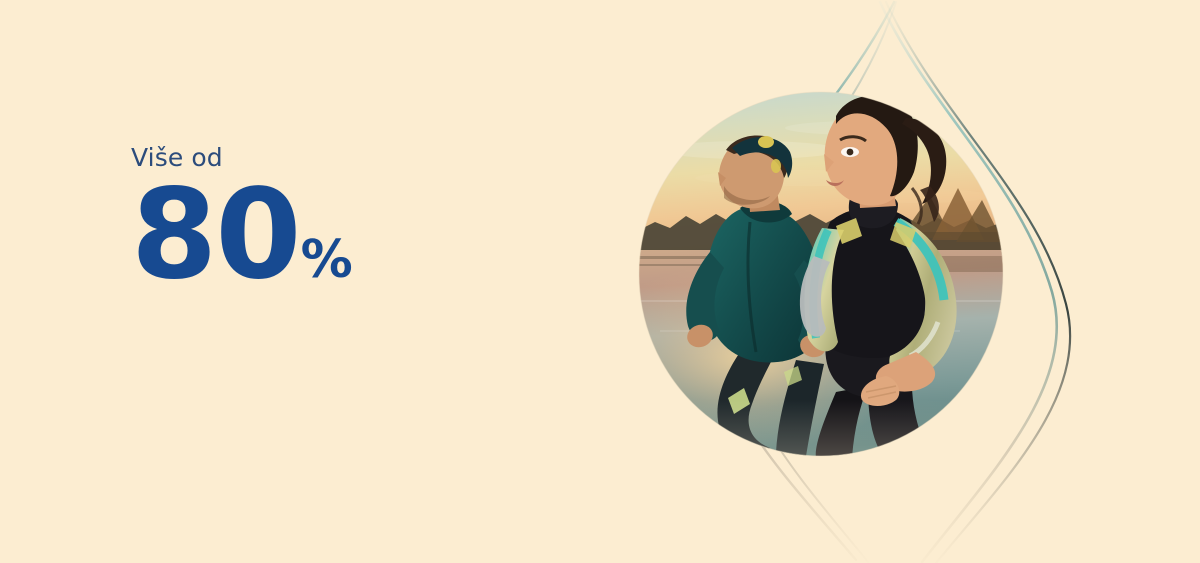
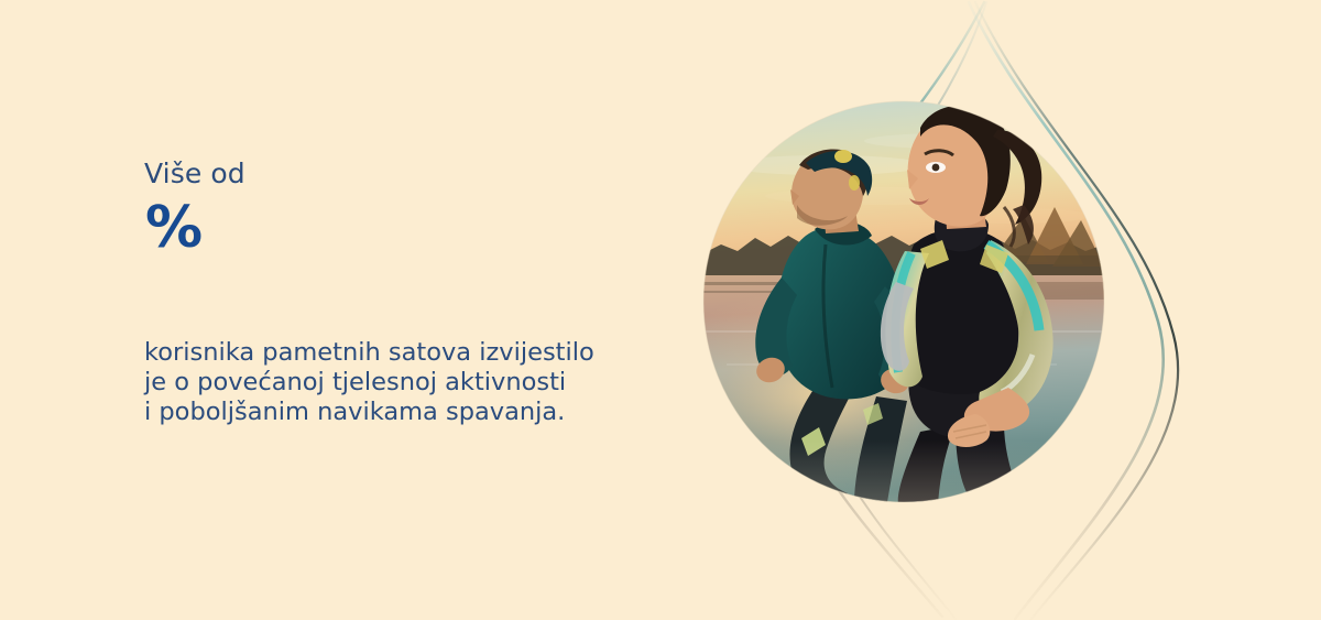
  Više od
- 80
  %
+ korisnika pametnih satova izvijestilo
+ je o povećanoj tjelesnoj aktivnosti
+ i poboljšanim navikama spavanja.
